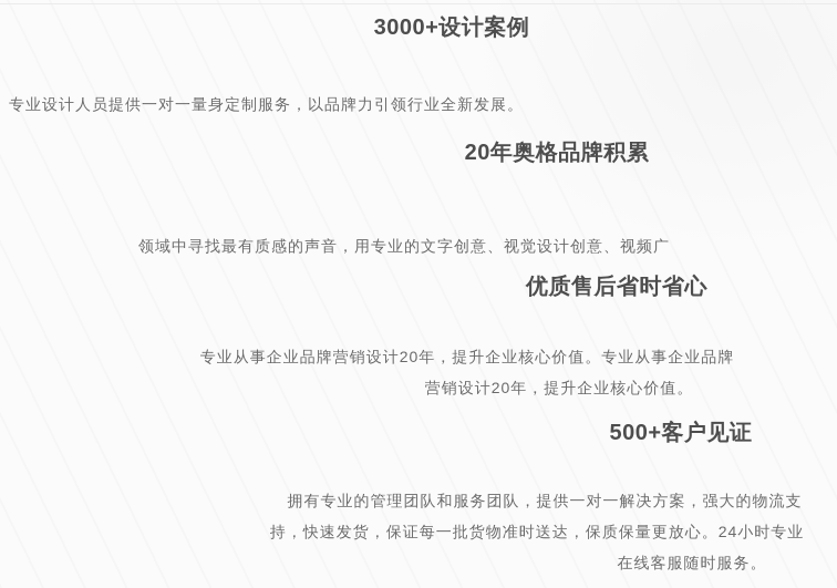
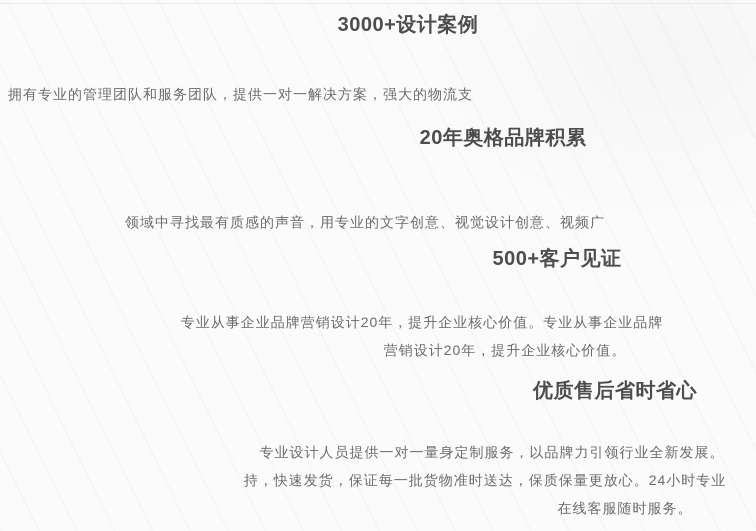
  3000+设计案例
- 专业设计人员提供一对一量身定制服务，以品牌力引领行业全新发展。
+ 拥有专业的管理团队和服务团队，提供一对一解决方案，强大的物流支
  20年奥格品牌积累
  领域中寻找最有质感的声音，用专业的文字创意、视觉设计创意、视频广
- 优质售后省时省心
+ 500+客户见证
  专业从事企业品牌营销设计20年，提升企业核心价值。专业从事企业品牌
  营销设计20年，提升企业核心价值。
- 500+客户见证
+ 优质售后省时省心
- 拥有专业的管理团队和服务团队，提供一对一解决方案，强大的物流支
+ 专业设计人员提供一对一量身定制服务，以品牌力引领行业全新发展。
  持，快速发货，保证每一批货物准时送达，保质保量更放心。24小时专业
  在线客服随时服务。
